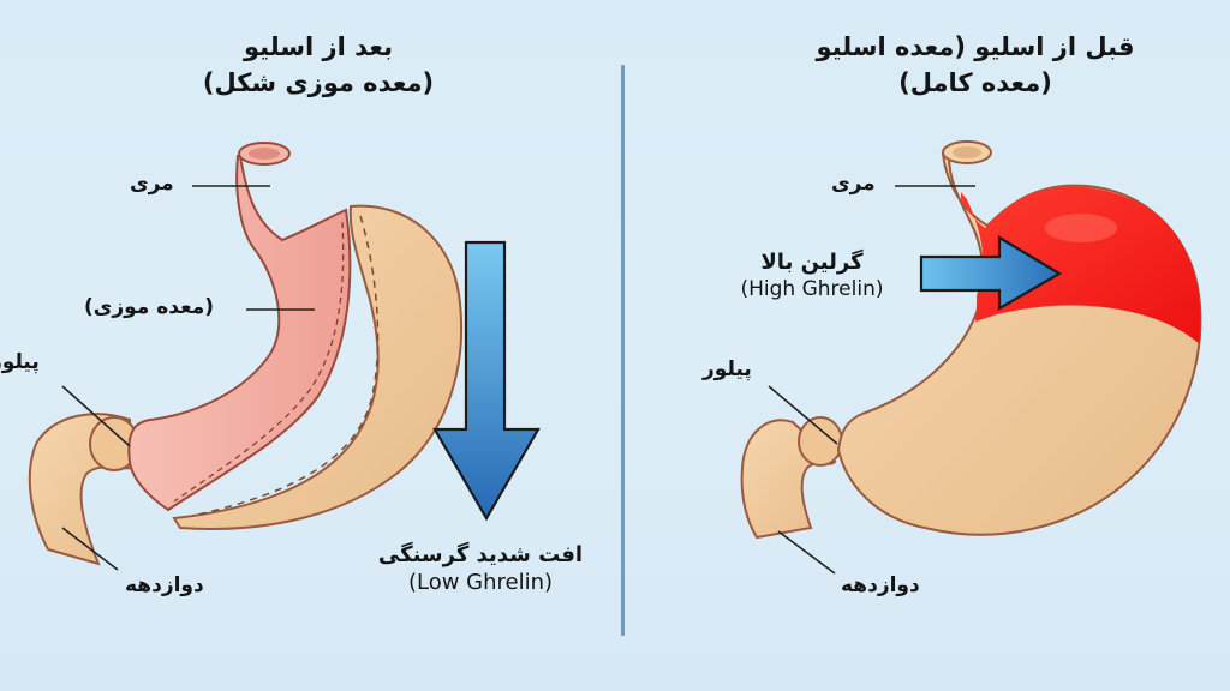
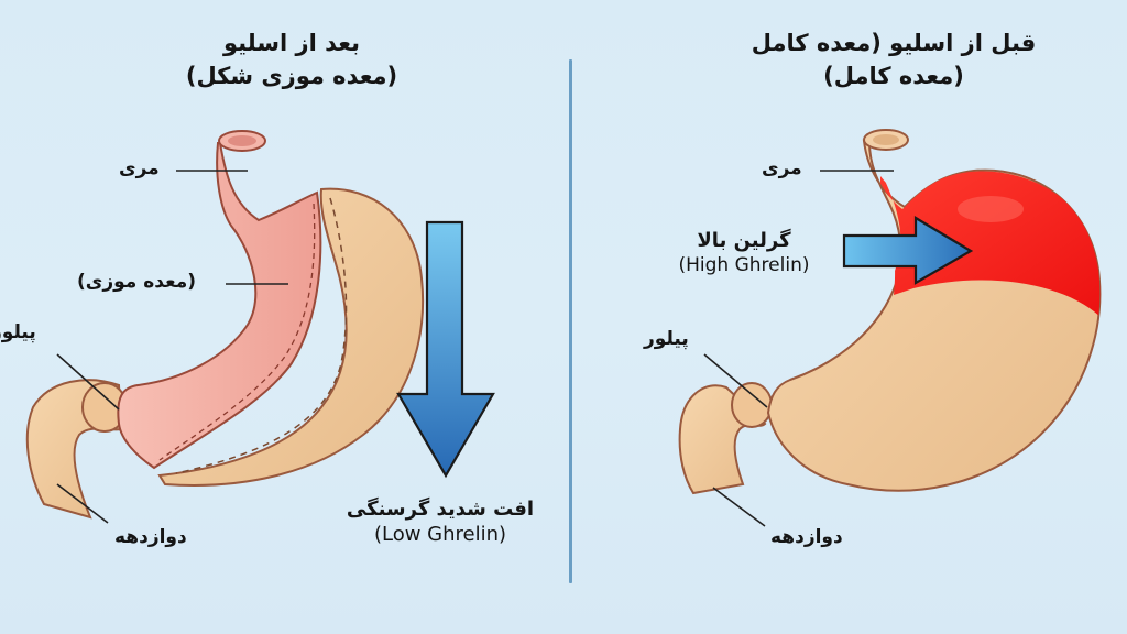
  بعد از اسلیو
  (معده موزی شکل)
- قبل از اسلیو (معده اسلیو
+ قبل از اسلیو (معده کامل
  (معده کامل)
  مری
  (معده موزی)
  پیلو
  دوازدهه
  افت شدید گرسنگی
  (Low Ghrelin)
  مری
  گرلین بالا
  (High Ghrelin)
  پیلور
  دوازدهه
